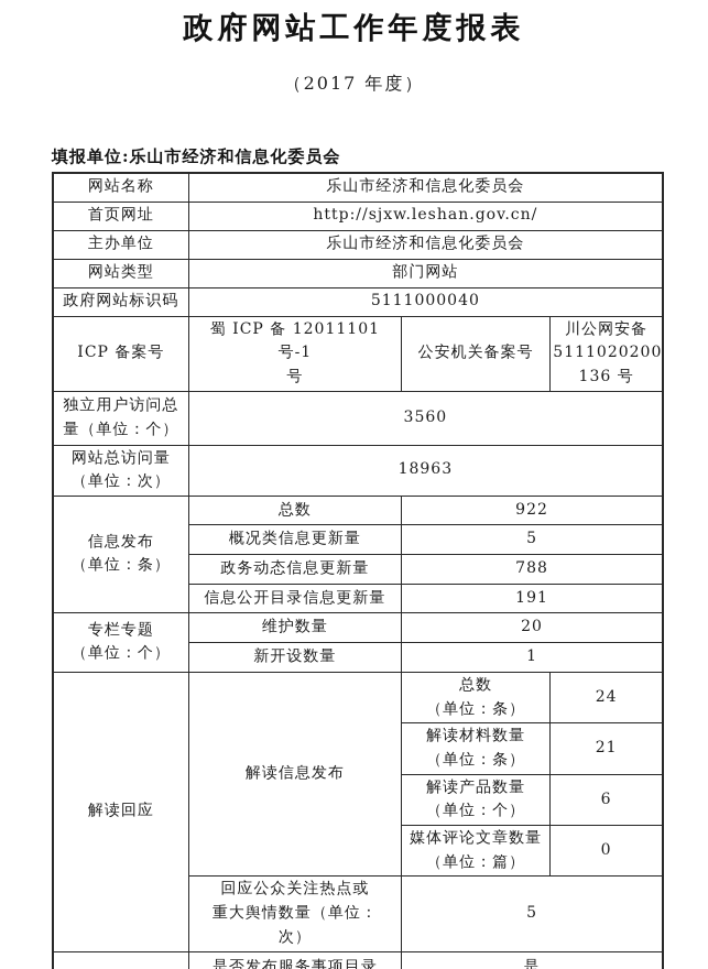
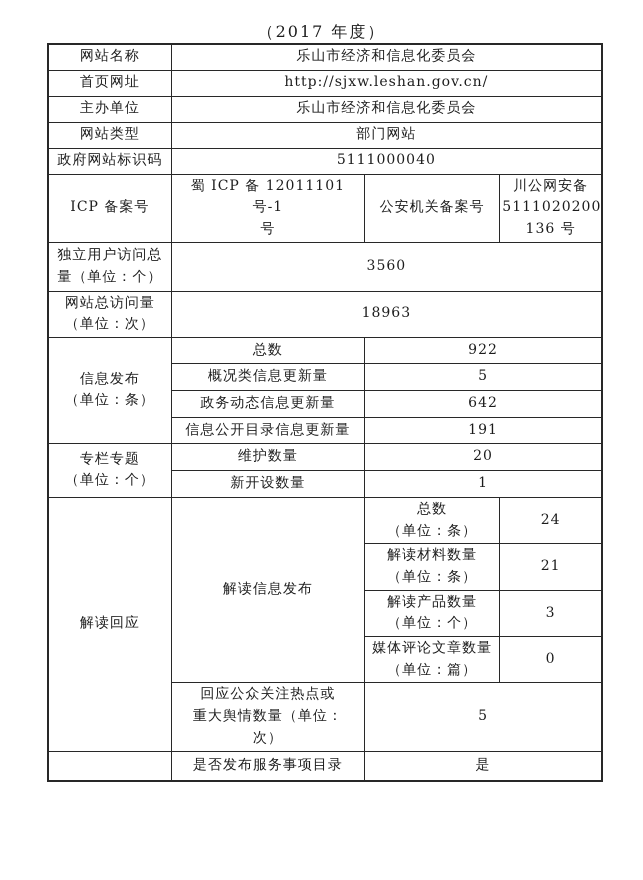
- 政府网站工作年度报表
  （2017 年度）
- 填报单位:乐山市经济和信息化委员会
  网站名称	乐山市经济和信息化委员会
  首页网址	http://sjxw.leshan.gov.cn/
  主办单位	乐山市经济和信息化委员会
  网站类型	部门网站
  政府网站标识码	5111000040
  ICP 备案号	蜀 ICP 备 12011101 号-1 号	公安机关备案号	川公网安备 5111020200 136 号
  独立用户访问总 量（单位：个）	3560
  网站总访问量 （单位：次）	18963
  信息发布 （单位：条）	总数	922
  概况类信息更新量	5
- 政务动态信息更新量	788
+ 政务动态信息更新量	642
  信息公开目录信息更新量	191
  专栏专题 （单位：个）	维护数量	20
  新开设数量	1
  解读回应	解读信息发布	总数 （单位：条）	24
  解读材料数量 （单位：条）	21
- 解读产品数量 （单位：个）	6
+ 解读产品数量 （单位：个）	3
  媒体评论文章数量 （单位：篇）	0
  回应公众关注热点或 重大舆情数量（单位： 次）	5
  	是否发布服务事项目录	是
